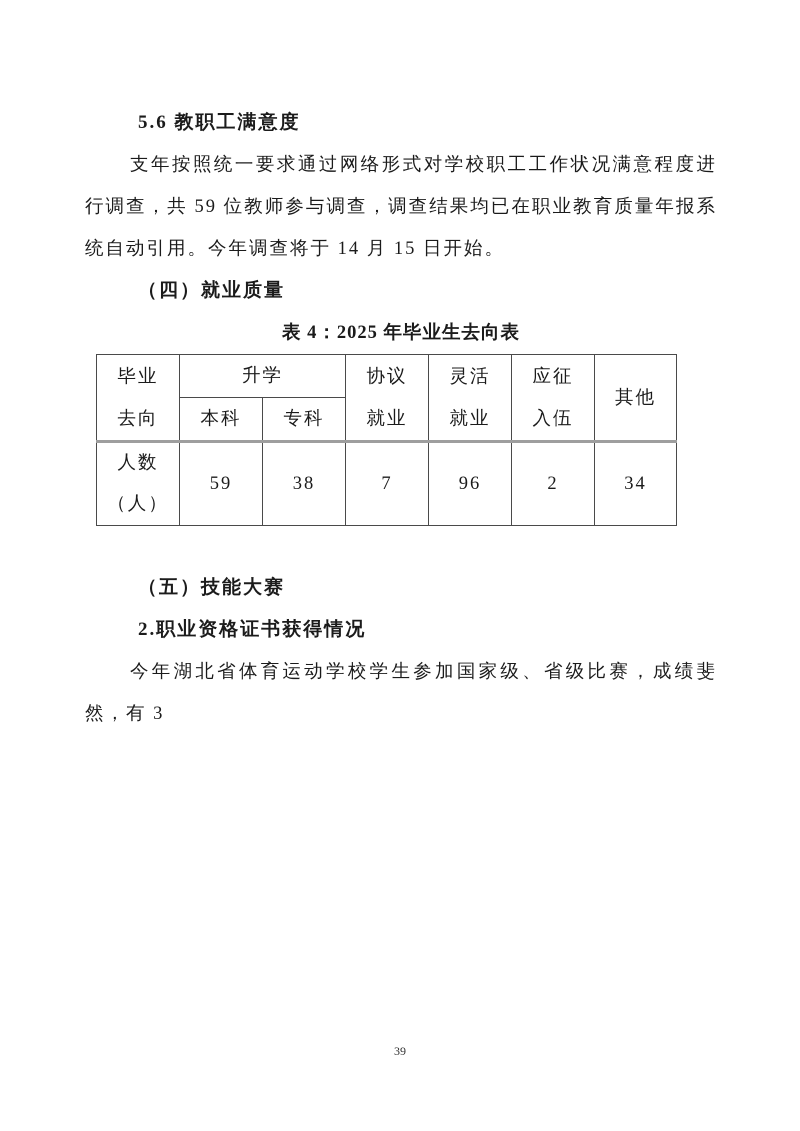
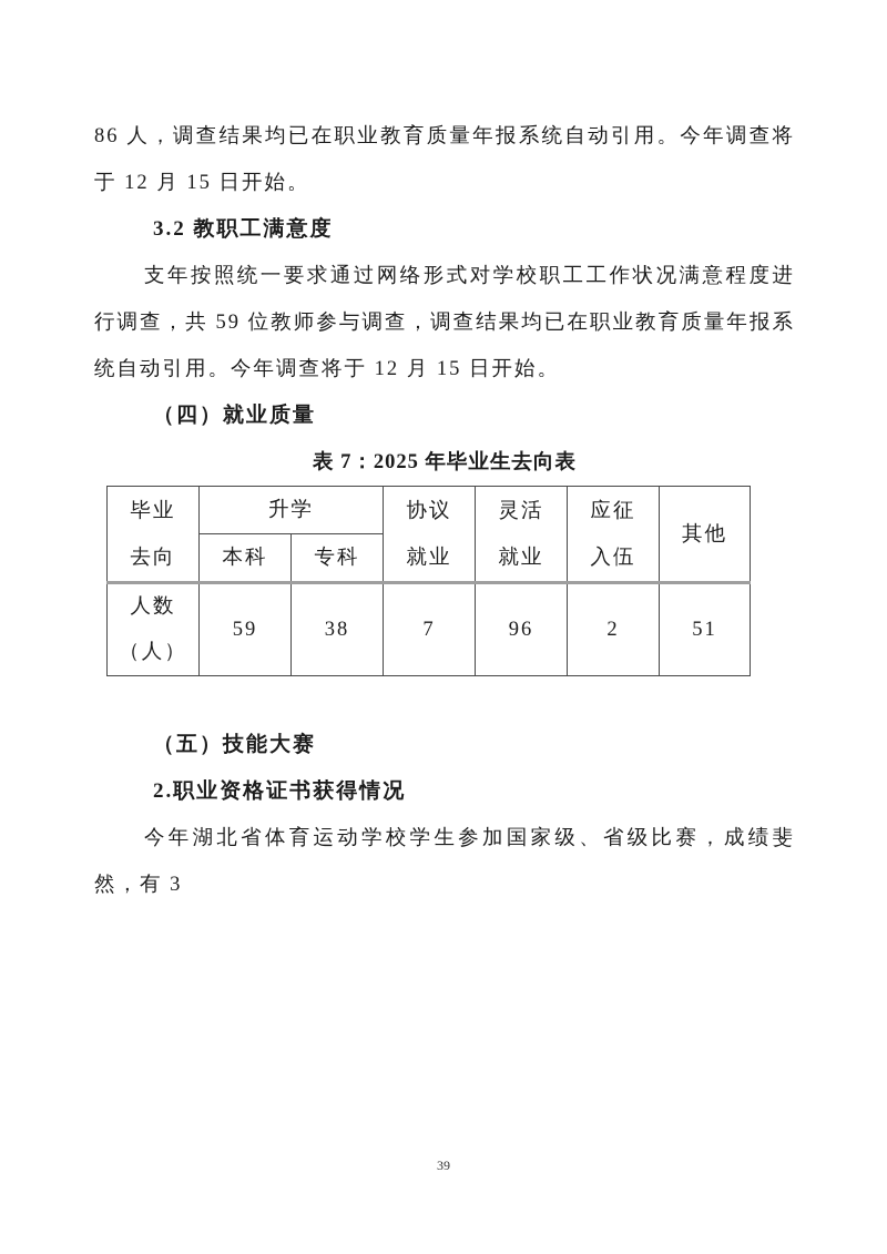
+ 86 人，调查结果均已在职业教育质量年报系统自动引用。今年调查将于 12 月 15 日开始。
- 5.6 教职工满意度
+ 3.2 教职工满意度
- 支年按照统一要求通过网络形式对学校职工工作状况满意程度进行调查，共 59 位教师参与调查，调查结果均已在职业教育质量年报系统自动引用。今年调查将于 14 月 15 日开始。
+ 支年按照统一要求通过网络形式对学校职工工作状况满意程度进行调查，共 59 位教师参与调查，调查结果均已在职业教育质量年报系统自动引用。今年调查将于 12 月 15 日开始。
  （四）就业质量
- 表 4：2025 年毕业生去向表
+ 表 7：2025 年毕业生去向表
  毕业 去向	升学	协议 就业	灵活 就业	应征 入伍	其他
  本科	专科
- 人数 （人）	59	38	7	96	2	34
+ 人数 （人）	59	38	7	96	2	51
  （五）技能大赛
  2.职业资格证书获得情况
  今年湖北省体育运动学校学生参加国家级、省级比赛，成绩斐然，有 3
  39
